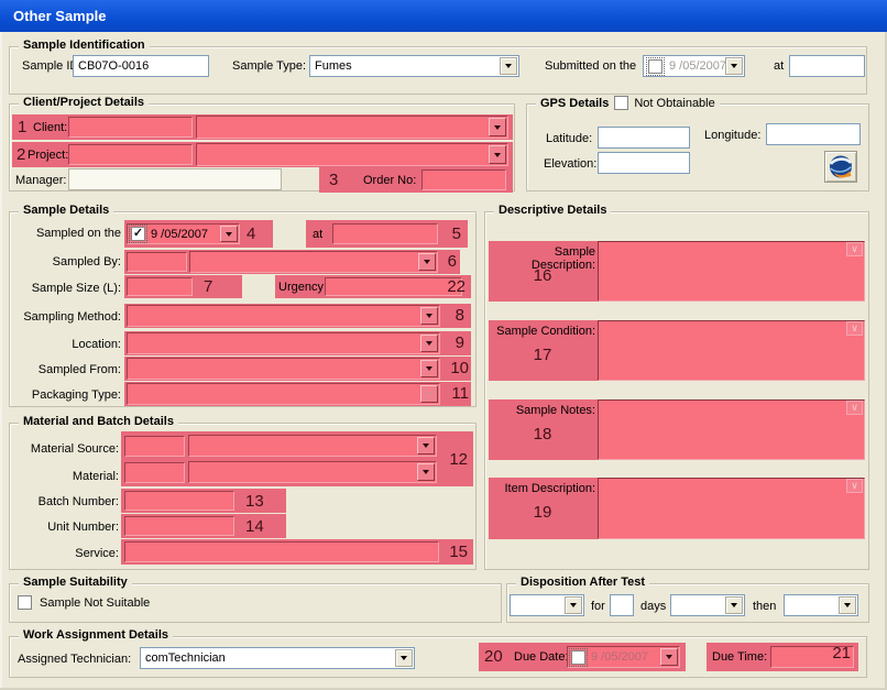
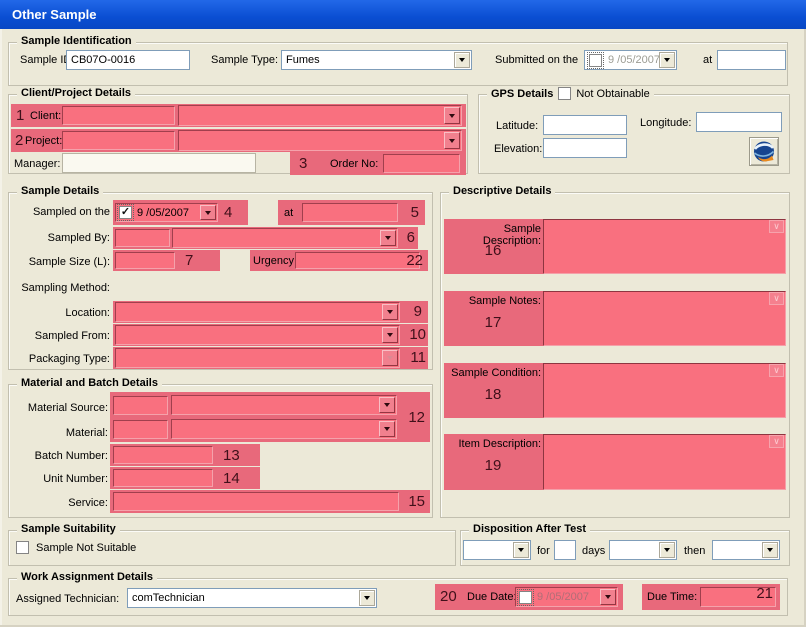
  Other Sample
  Sample Identification
  Sample I
  CB07O-0016
  Sample Type:
  Fumes
  Submitted on the
  9 /05/2007
  at
  Client/Project Details
  1
  Client:
  2
  Project:
  Manager:
  3
  Order No:
  GPS Details
  Not Obtainable
  Latitude:
  Longitude:
  Elevation:
  Sample Details
  Sampled on the
  9 /05/2007
  4
  at
  5
  Sampled By:
  6
  Sample Size (L):
  7
  Urgency
  22
  Sampling Method:
- 8
  Location:
  9
  Sampled From:
  10
  Packaging Type:
  11
  Material and Batch Details
  Material Source:
  Material:
  12
  Batch Number:
  13
  Unit Number:
  14
  Service:
  15
  Descriptive Details
  Sample Description:
  16
- Sample Condition:
+ Sample Notes:
  17
- Sample Notes:
+ Sample Condition:
  18
  Item Description:
  19
  Sample Suitability
  Sample Not Suitable
  Disposition After Test
  for
  days
  then
  Work Assignment Details
  Assigned Technician:
  comTechnician
  20
  Due Date
  9 /05/2007
  Due Time:
  21
